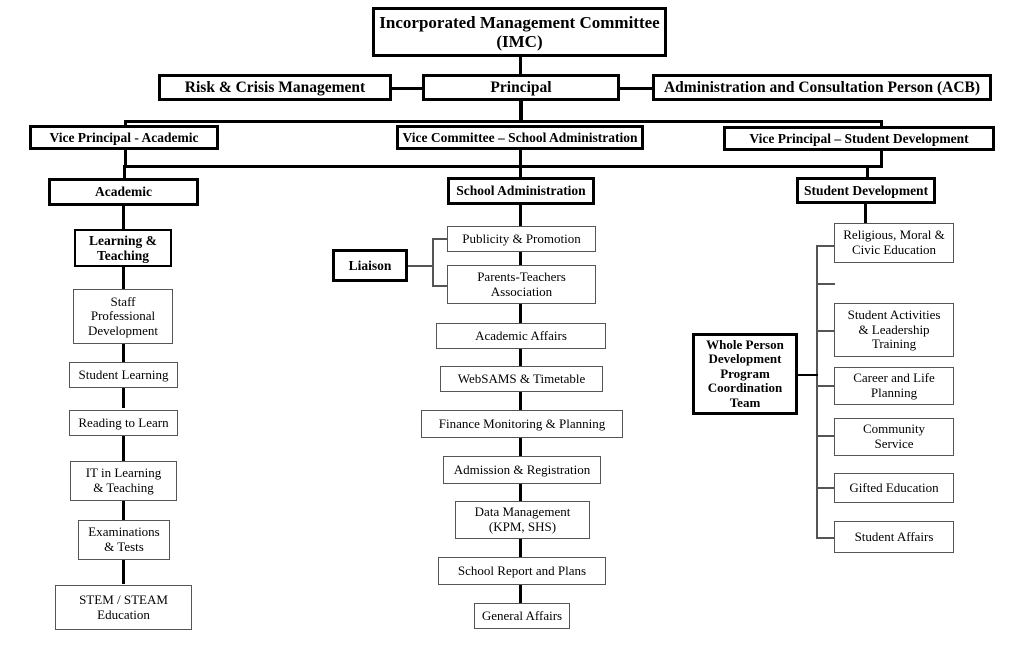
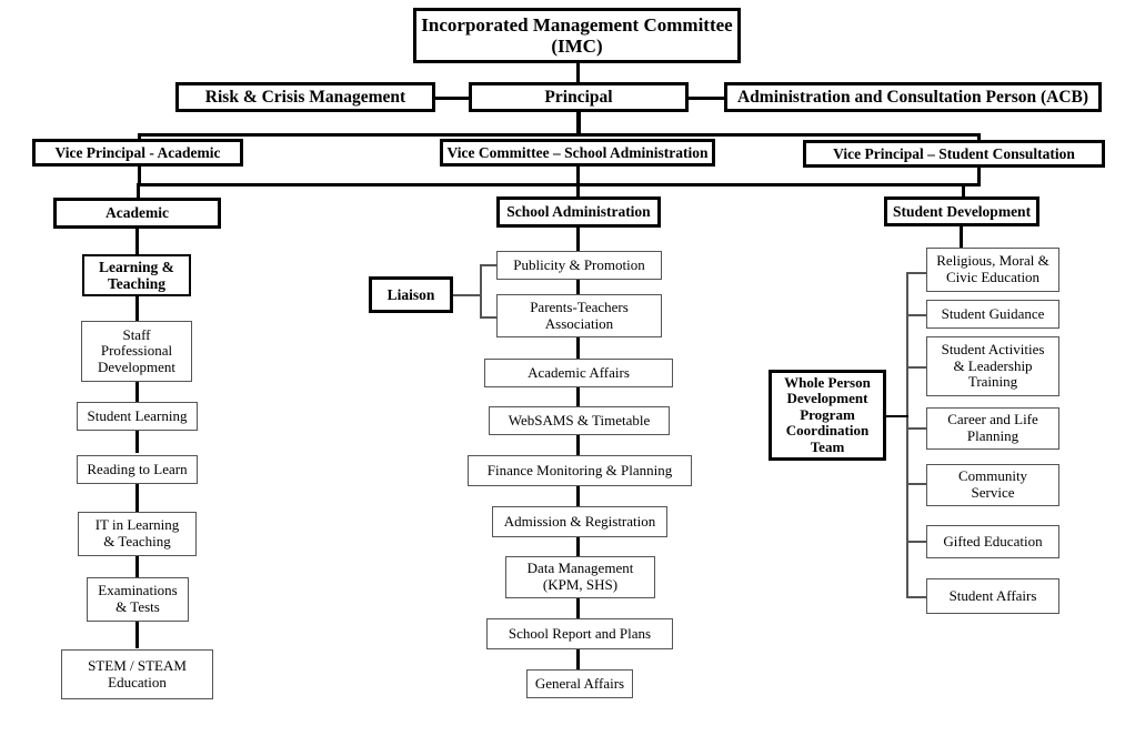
  Incorporated Management Committee
  (IMC)
  Risk & Crisis Management
  Principal
  Administration and Consultation Person (ACB)
  Vice Principal - Academic
  Vice Committee – School Administration
- Vice Principal – Student Development
+ Vice Principal – Student Consultation
  Academic
  School Administration
  Student Development
  Learning &
  Teaching
  Staff
  Professional
  Development
  Student Learning
  Reading to Learn
  IT in Learning
  & Teaching
  Examinations
  & Tests
  STEM / STEAM
  Education
  Liaison
  Publicity & Promotion
  Parents-Teachers
  Association
  Academic Affairs
  WebSAMS & Timetable
  Finance Monitoring & Planning
  Admission & Registration
  Data Management
  (KPM, SHS)
  School Report and Plans
  General Affairs
  Whole Person
  Development
  Program
  Coordination
  Team
  Religious, Moral &
  Civic Education
+ Student Guidance
  Student Activities
  & Leadership
  Training
  Career and Life
  Planning
  Community
  Service
  Gifted Education
  Student Affairs
